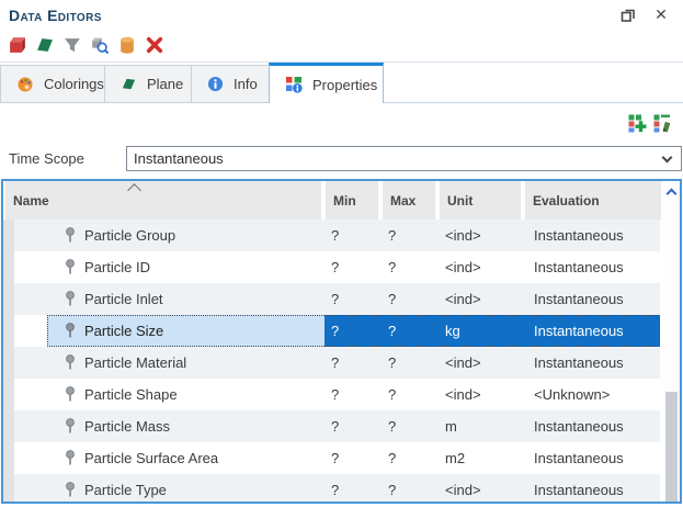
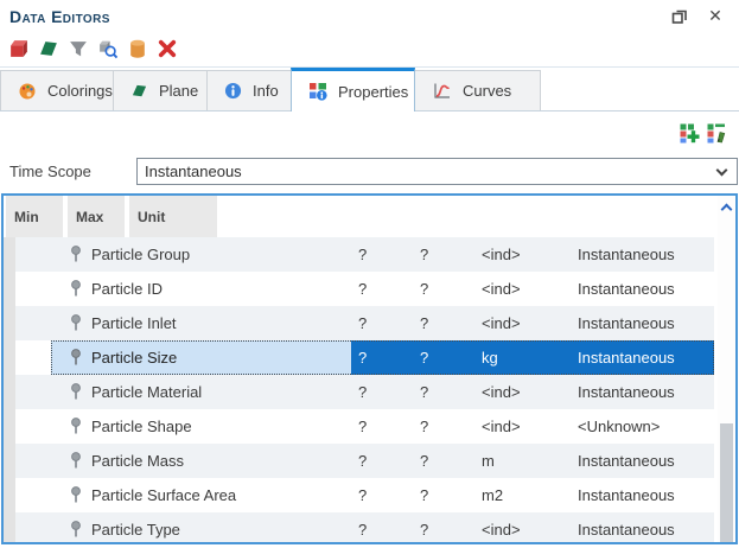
  Data Editors
  ✕
  Colorings
  Plane
  Info
  Properties
+ Curves
  Time Scope
  Instantaneous
- Name
  Min
  Max
  Unit
- Evaluation
  Particle Group
  ?
  ?
  <ind>
  Instantaneous
  Particle ID
  ?
  ?
  <ind>
  Instantaneous
  Particle Inlet
  ?
  ?
  <ind>
  Instantaneous
  Particle Size
  ?
  ?
  kg
  Instantaneous
  Particle Material
  ?
  ?
  <ind>
  Instantaneous
  Particle Shape
  ?
  ?
  <ind>
  <Unknown>
  Particle Mass
  ?
  ?
  m
  Instantaneous
  Particle Surface Area
  ?
  ?
  m2
  Instantaneous
  Particle Type
  ?
  ?
  <ind>
  Instantaneous
